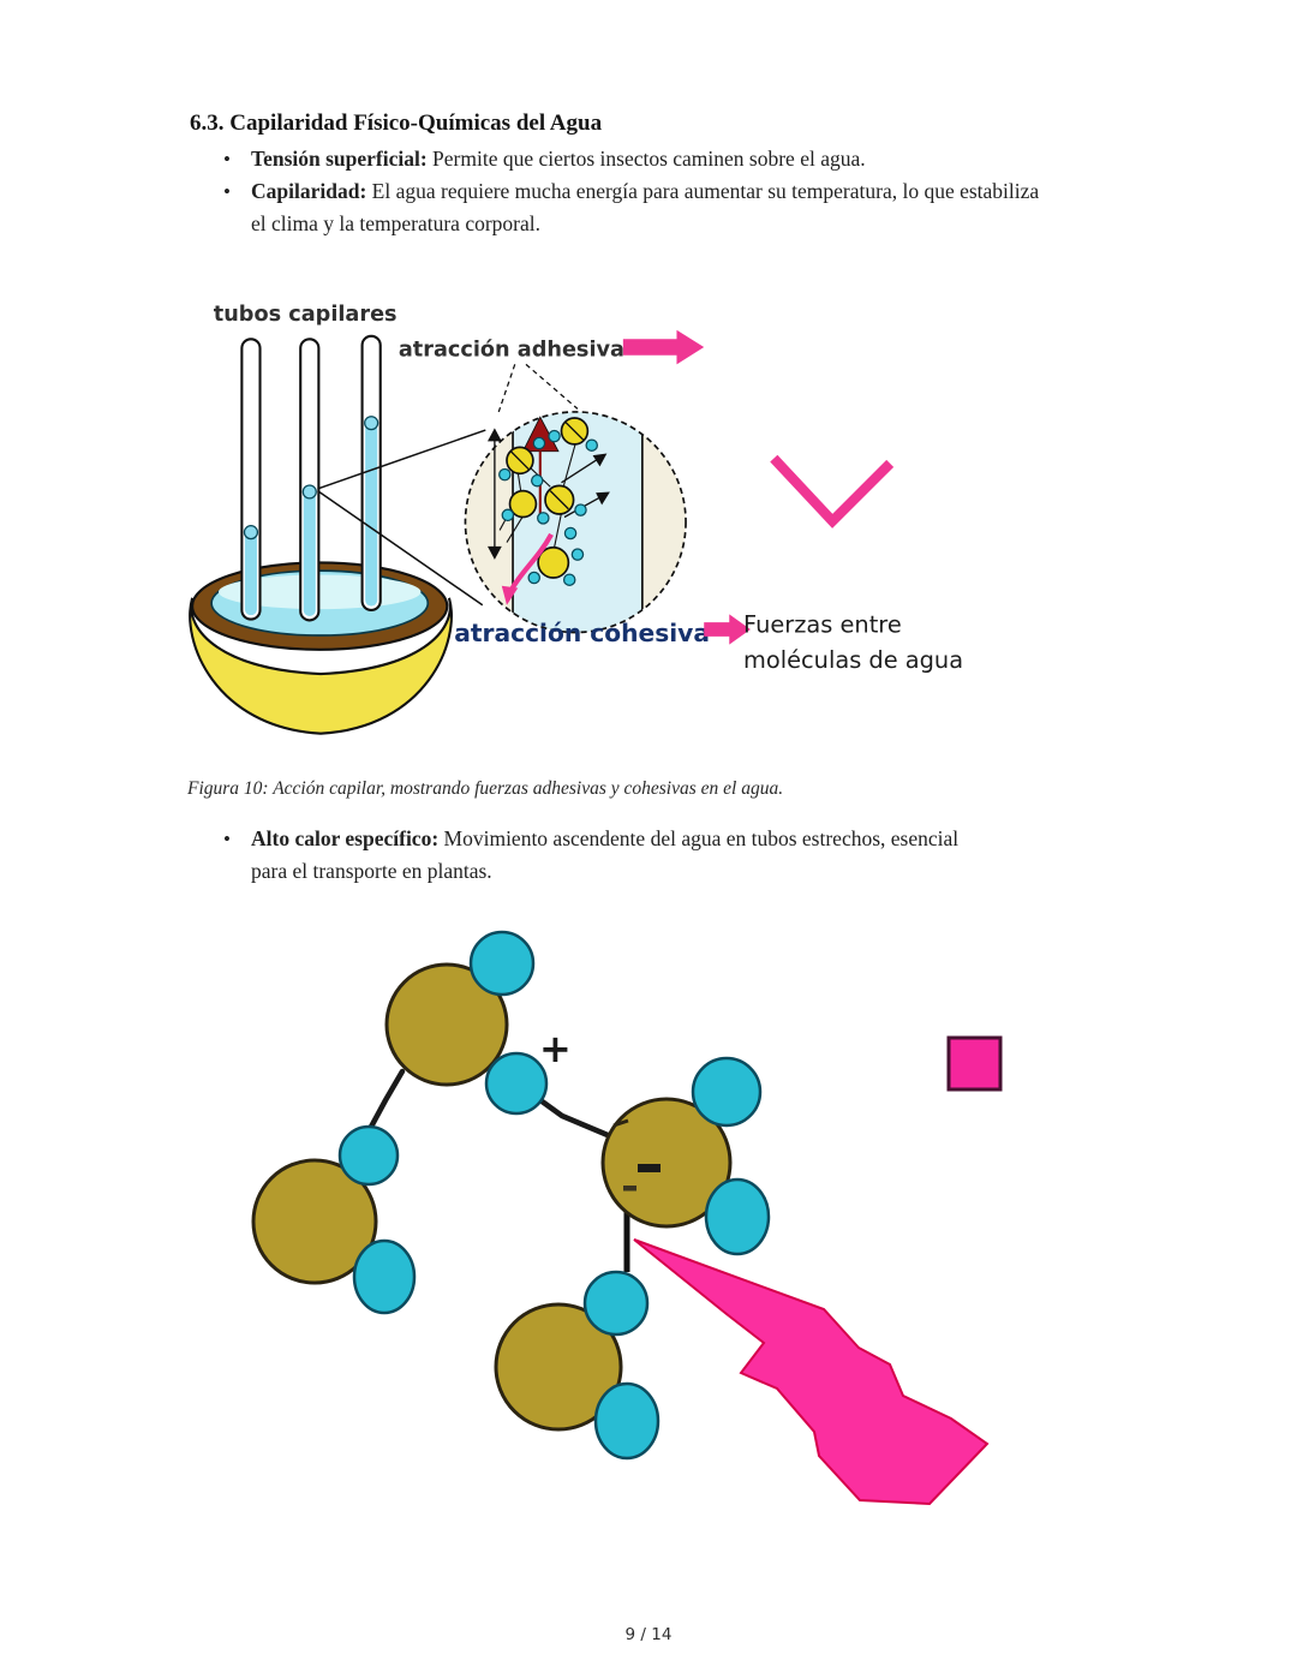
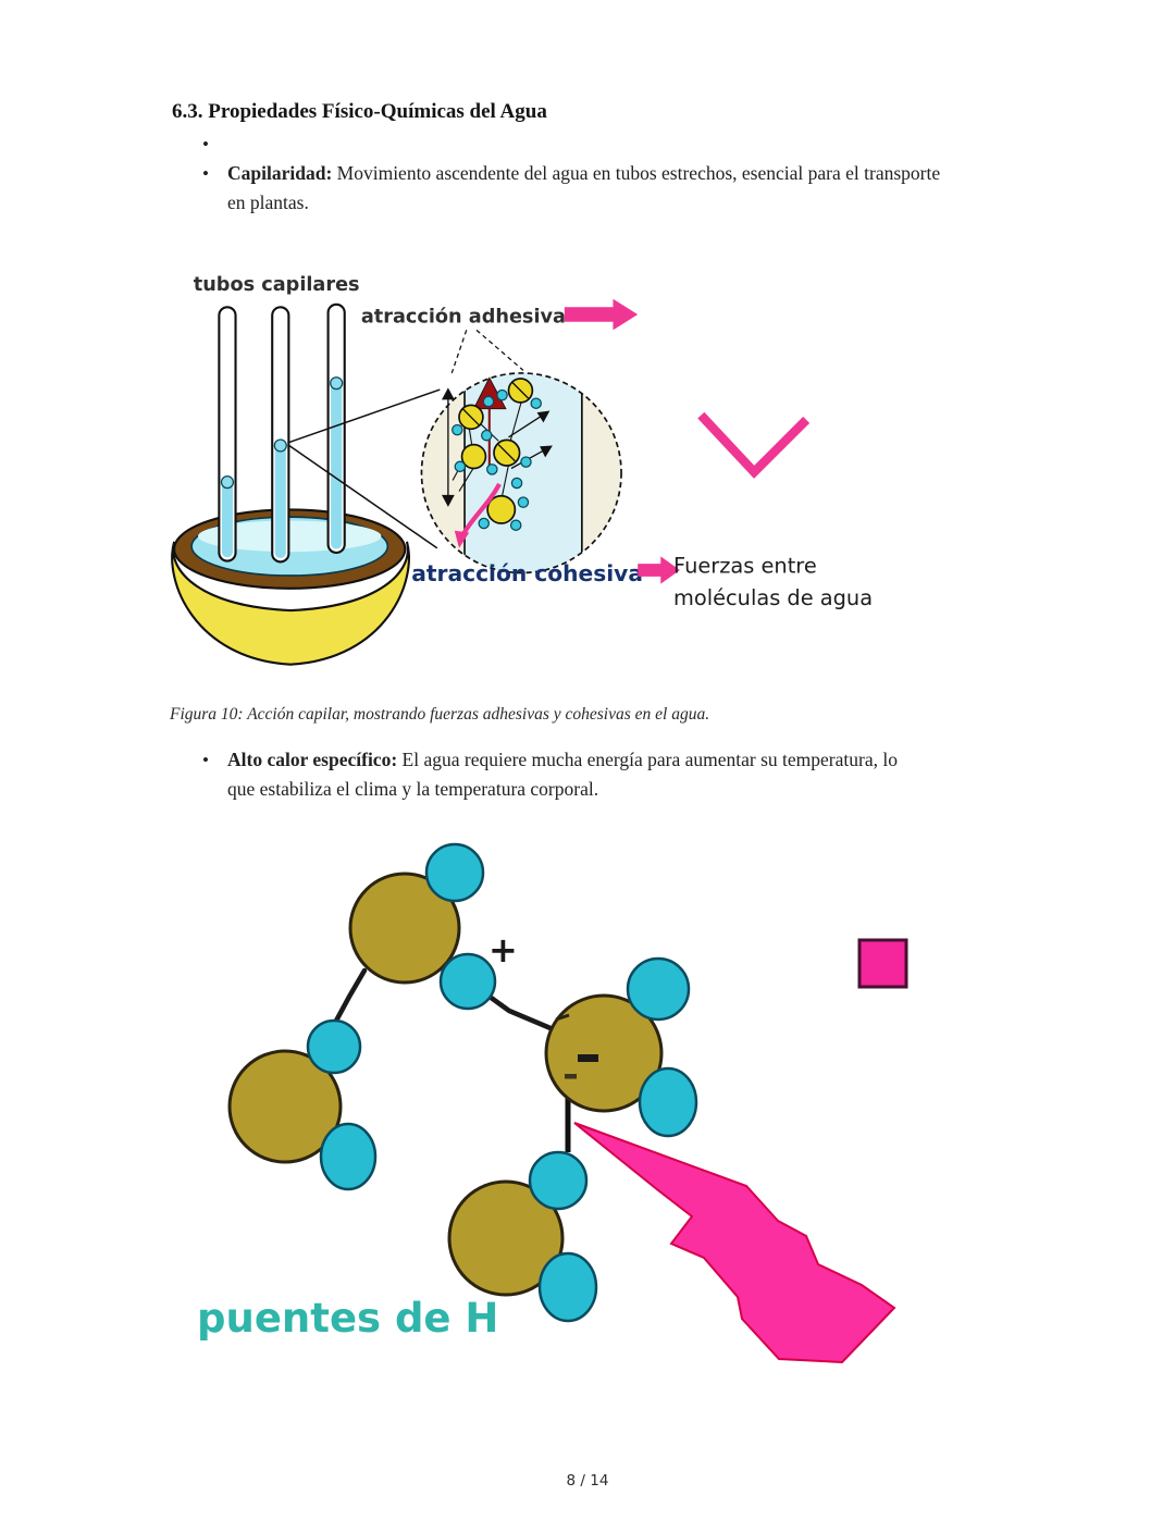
- 6.3. Capilaridad Físico-Químicas del Agua
+ 6.3. Propiedades Físico-Químicas del Agua
  •
- Tensión superficial: Permite que ciertos insectos caminen sobre el agua.
  •
- Capilaridad: El agua requiere mucha energía para aumentar su temperatura, lo que estabiliza el clima y la temperatura corporal.
+ Capilaridad: Movimiento ascendente del agua en tubos estrechos, esencial para el transporte en plantas.
  tubos capilares
  atracción adhesiva
  atracción cohesiva
  Fuerzas entre
  moléculas de agua
  Figura 10: Acción capilar, mostrando fuerzas adhesivas y cohesivas en el agua.
  •
- Alto calor específico: Movimiento ascendente del agua en tubos estrechos, esencial para el transporte en plantas.
+ Alto calor específico: El agua requiere mucha energía para aumentar su temperatura, lo que estabiliza el clima y la temperatura corporal.
  +
+ puentes de H
- 9 / 14
+ 8 / 14
